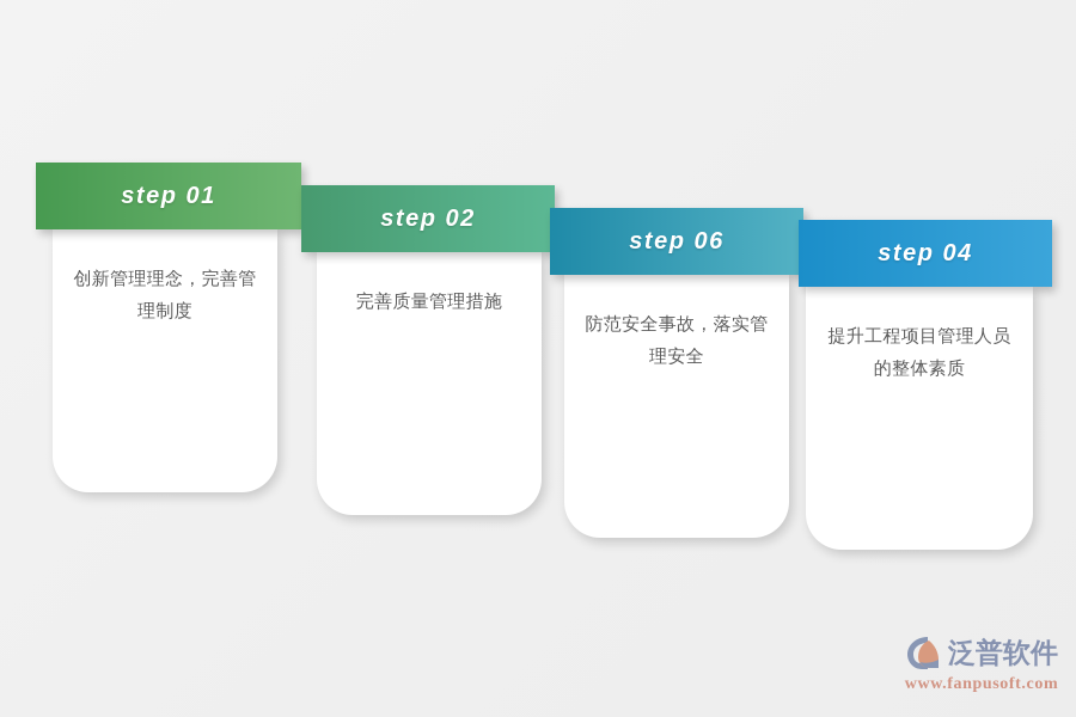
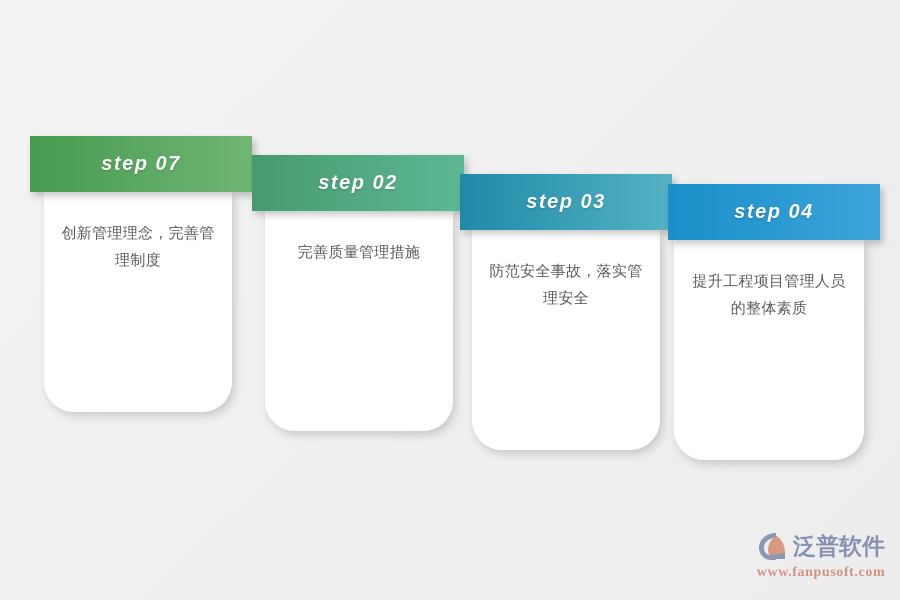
- step 01
+ step 07
  创新管理理念，完善管理制度
  step 02
  完善质量管理措施
- step 06
+ step 03
  防范安全事故，落实管理安全
  step 04
  提升工程项目管理人员的整体素质
  泛普软件
  www.fanpusoft.com
